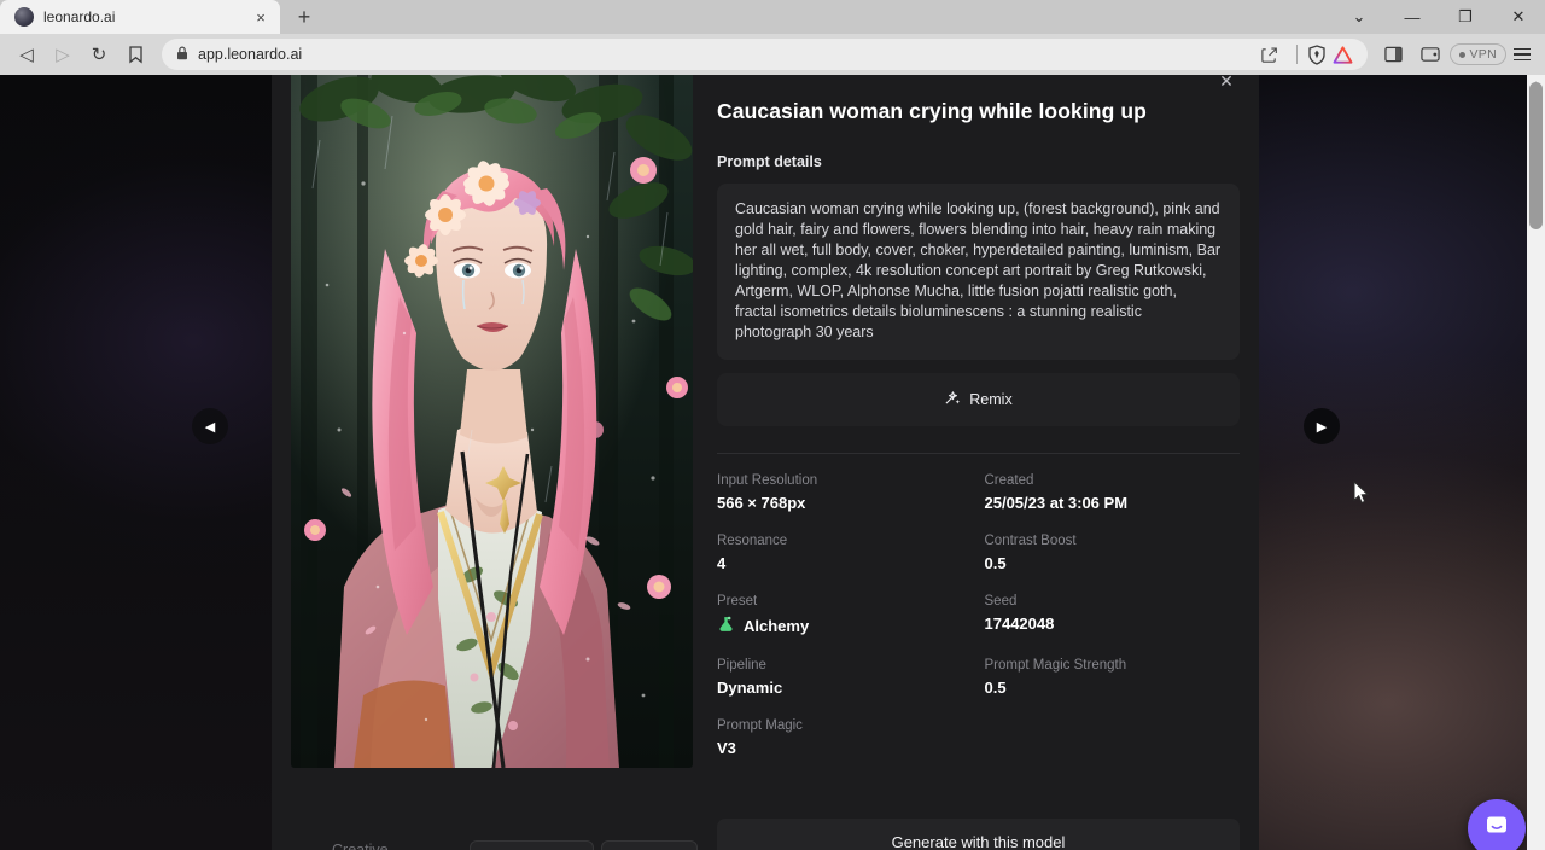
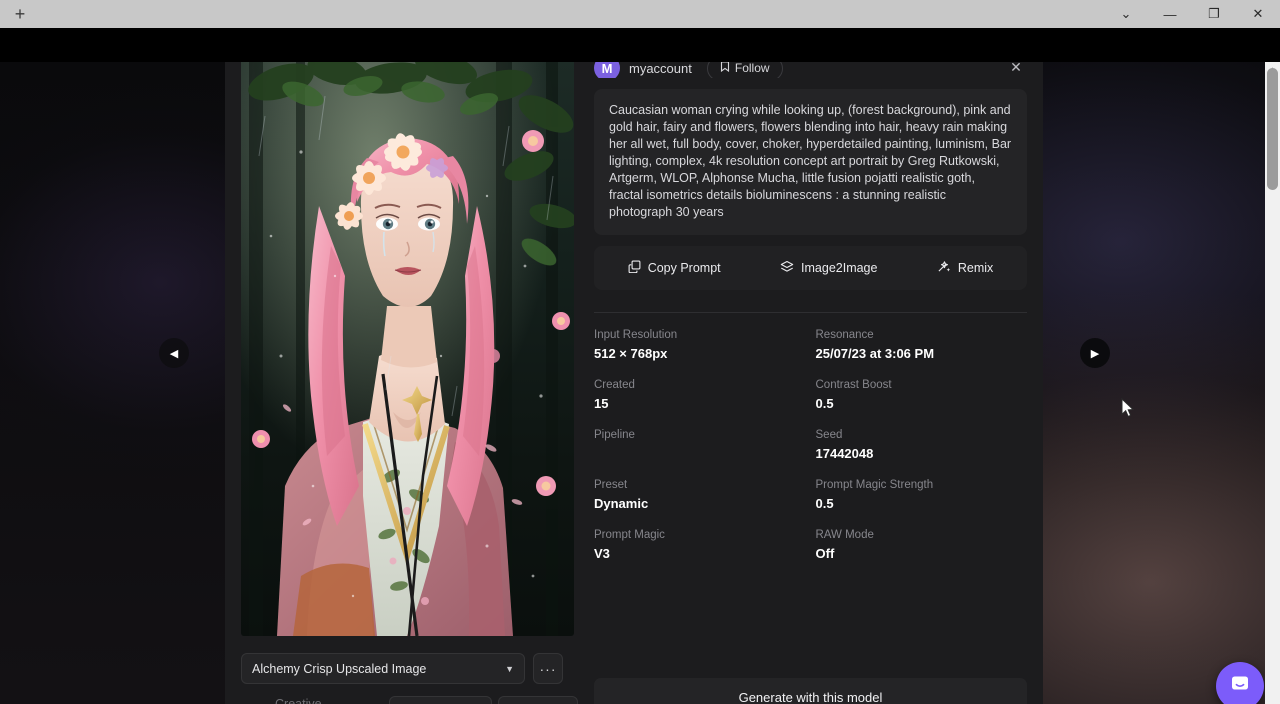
- leonardo.ai
- ×
  +
  ⌄
  —
  ❐
  ✕
- ◁
- ▷
- ↻
- app.leonardo.ai
- VPN
  ◀
  ▶
+ Alchemy Crisp Upscaled Image
+ ▼
+ ···
+ M
+ myaccount
+ Follow
  ✕
- Caucasian woman crying while looking up
- Prompt details
  Caucasian woman crying while looking up, (forest background), pink and gold hair, fairy and flowers, flowers blending into hair, heavy rain making her all wet, full body, cover, choker, hyperdetailed painting, luminism, Bar lighting, complex, 4k resolution concept art portrait by Greg Rutkowski, Artgerm, WLOP, Alphonse Mucha, little fusion pojatti realistic goth, fractal isometrics details bioluminescens : a stunning realistic photograph 30 years
+ Copy Prompt
+ Image2Image
  Remix
  Input Resolution
- 566 × 768px
+ 512 × 768px
- Created
+ Resonance
- 25/05/23 at 3:06 PM
+ 25/07/23 at 3:06 PM
- Resonance
+ Created
- 4
+ 15
  Contrast Boost
  0.5
- Preset
+ Pipeline
- Alchemy
  Seed
  17442048
- Pipeline
+ Preset
  Dynamic
  Prompt Magic Strength
  0.5
  Prompt Magic
  V3
+ RAW Mode
+ Off
  Generate with this model
